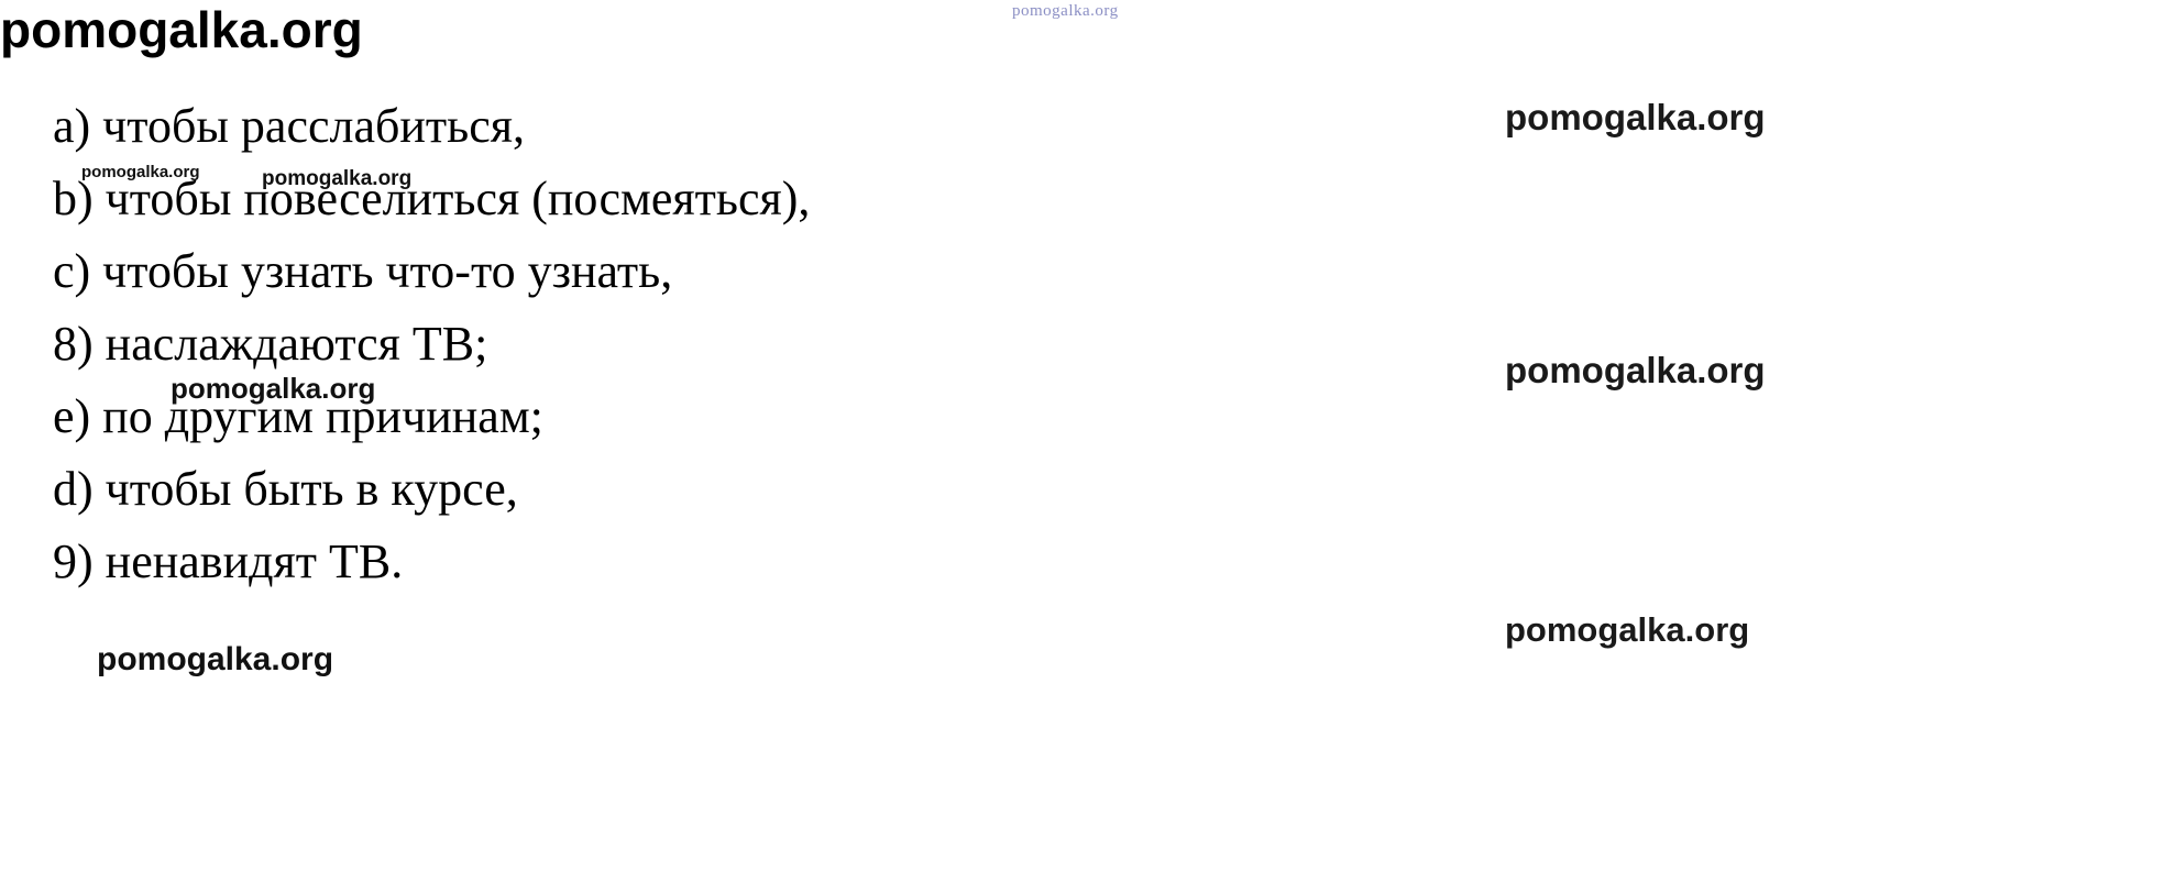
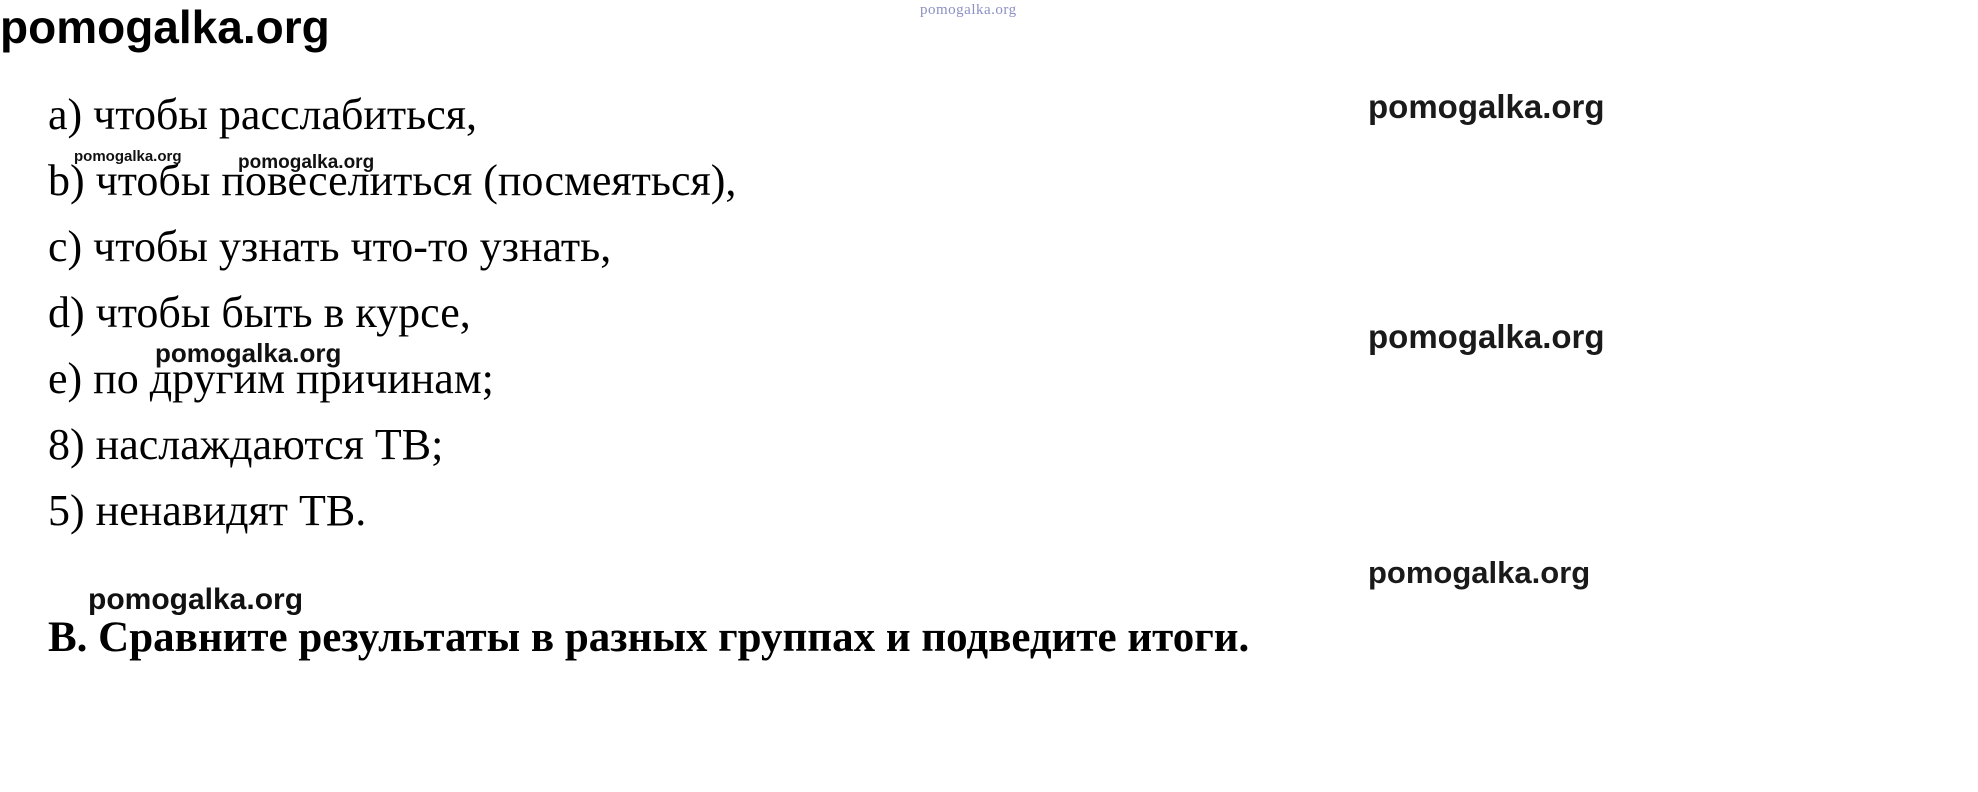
  pomogalka.org
  pomogalka.org
  pomogalka.org
  pomogalka.org
  pomogalka.org
  pomogalka.org
  pomogalka.org
  a) чтобы расслабиться,
  b) чтобы повеселиться (посмеяться),
  c) чтобы узнать что-то узнать,
- 8) наслаждаются ТВ;
+ d) чтобы быть в курсе,
  e) по другим причинам;
- d) чтобы быть в курсе,
+ 8) наслаждаются ТВ;
- 9) ненавидят ТВ.
+ 5) ненавидят ТВ.
  pomogalka.org
  pomogalka.org
+ B. Сравните результаты в разных группах и подведите итоги.
